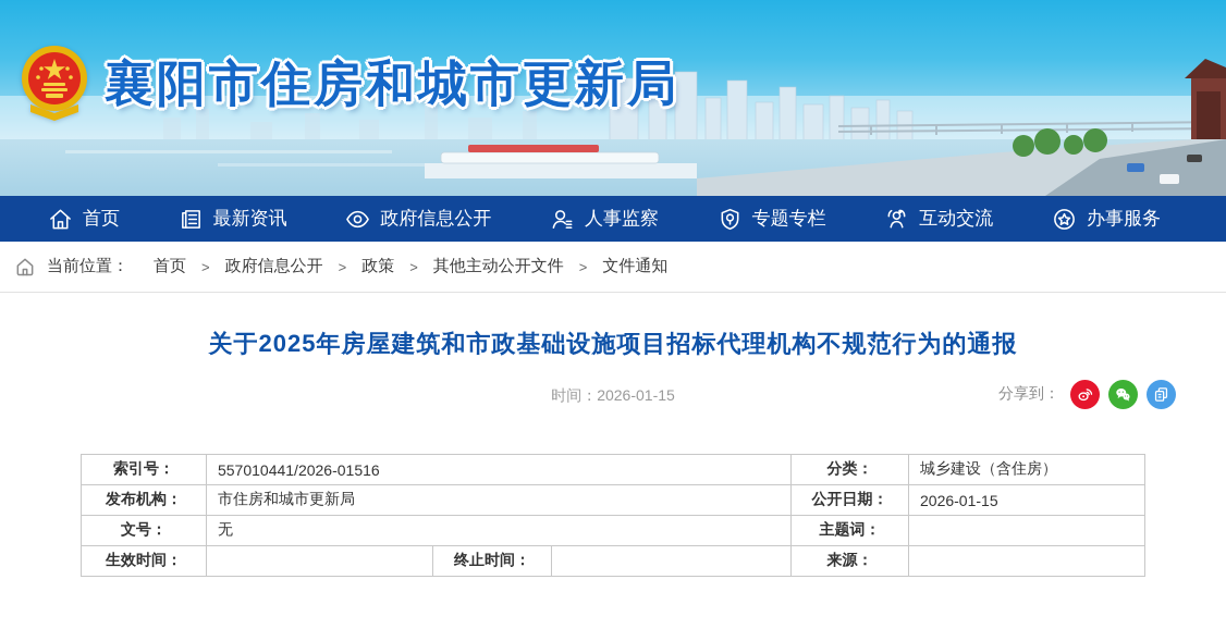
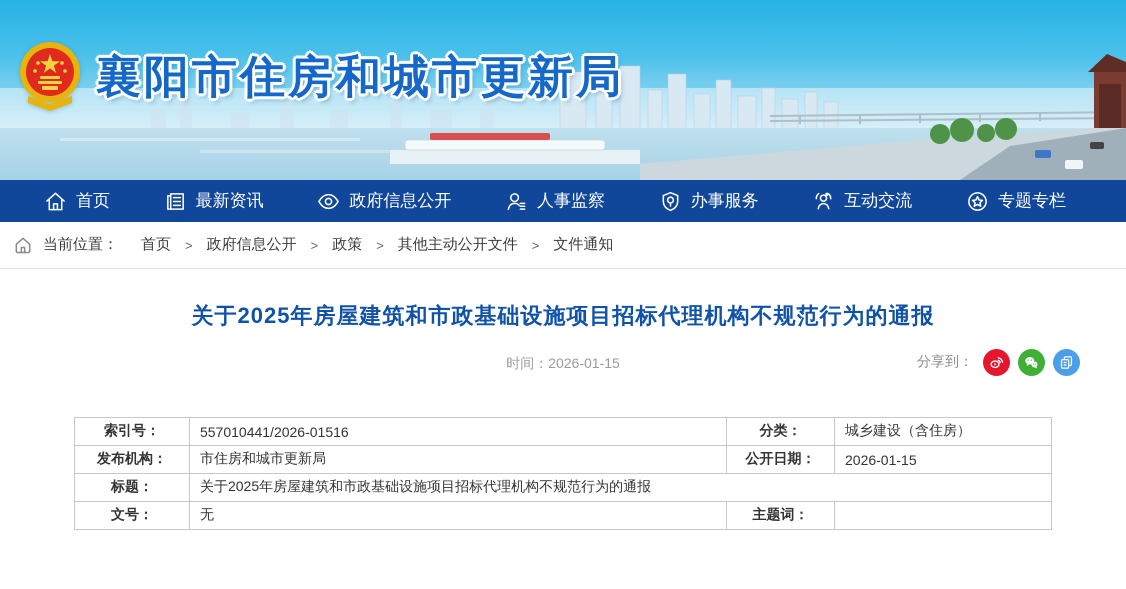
  襄阳市住房和城市更新局
  首页
  最新资讯
  政府信息公开
  人事监察
- 专题专栏
+ 办事服务
  互动交流
- 办事服务
+ 专题专栏
  当前位置：
  首页
  >
  政府信息公开
  >
  政策
  >
  其他主动公开文件
  >
  文件通知
  关于2025年房屋建筑和市政基础设施项目招标代理机构不规范行为的通报
  时间：2026-01-15
  分享到：
  索引号：	557010441/2026-01516	分类：	城乡建设（含住房）
  发布机构：	市住房和城市更新局	公开日期：	2026-01-15
+ 标题：	关于2025年房屋建筑和市政基础设施项目招标代理机构不规范行为的通报
  文号：	无	主题词：
- 生效时间：		终止时间：		来源：
